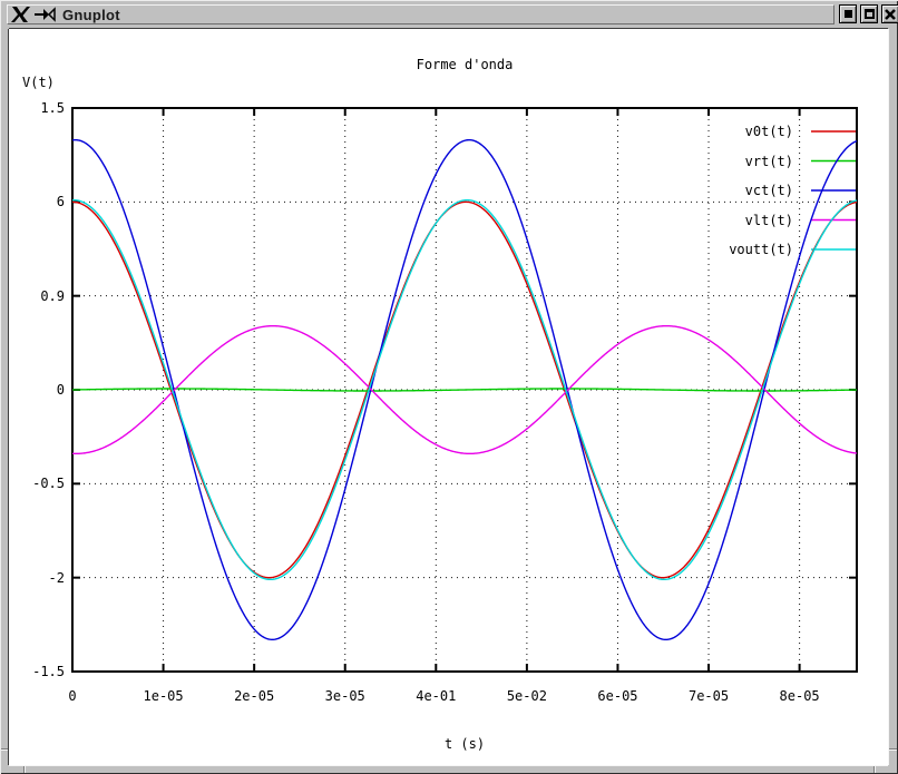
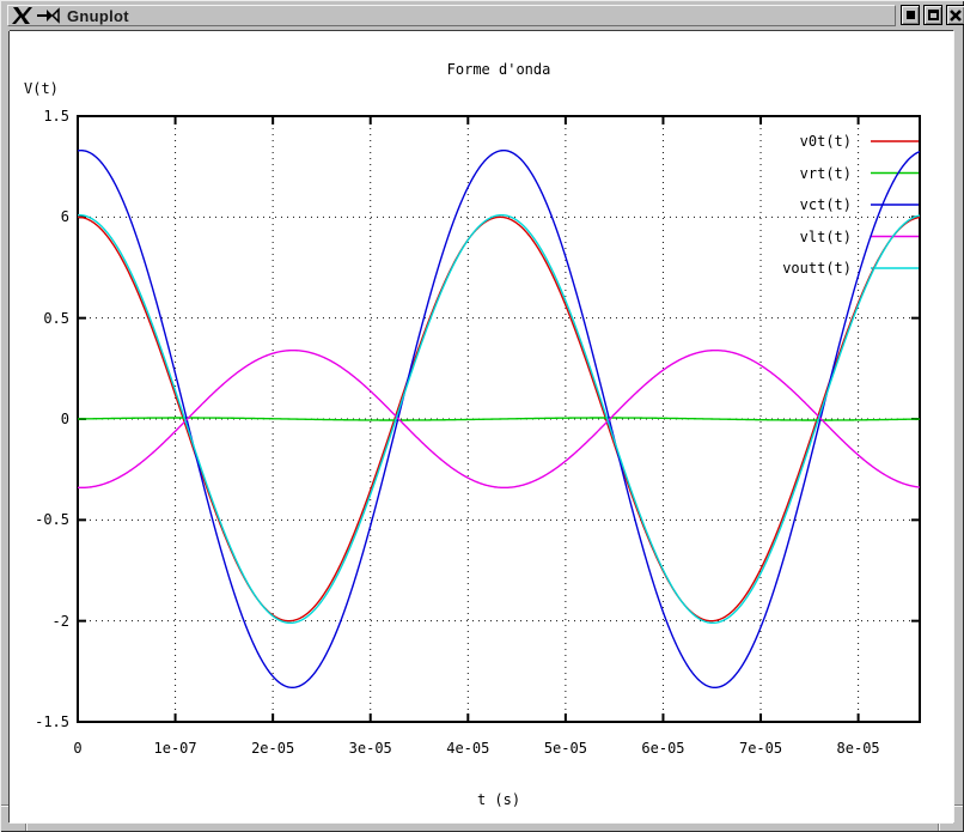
  Gnuplot
  Forme d'onda
  V(t)
  t (s)
  v0t(t)
  vrt(t)
  vct(t)
  vlt(t)
  voutt(t)
  0
- 1e-05
+ 1e-07
  2e-05
  3e-05
- 4e-01
+ 4e-05
- 5e-02
+ 5e-05
  6e-05
  7e-05
  8e-05
  1.5
  6
- 0.9
+ 0.5
  0
  -0.5
  -2
  -1.5
